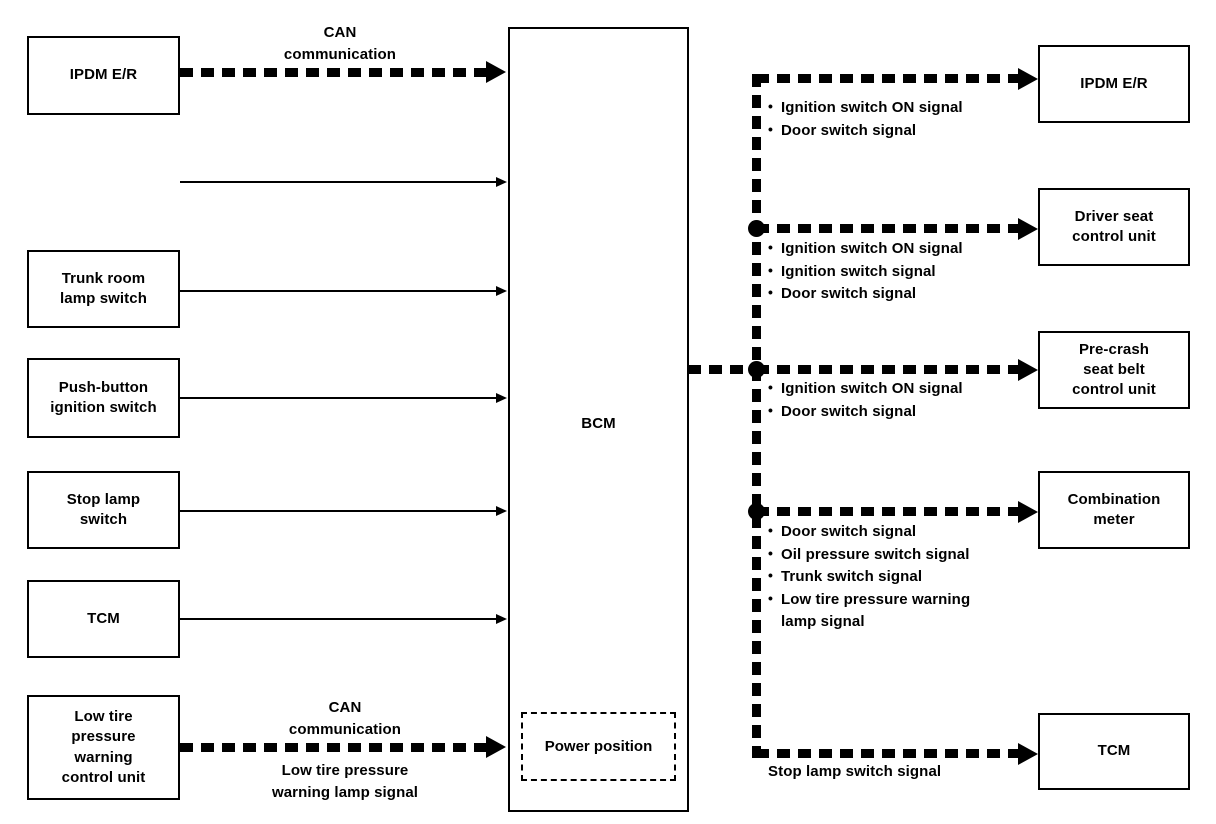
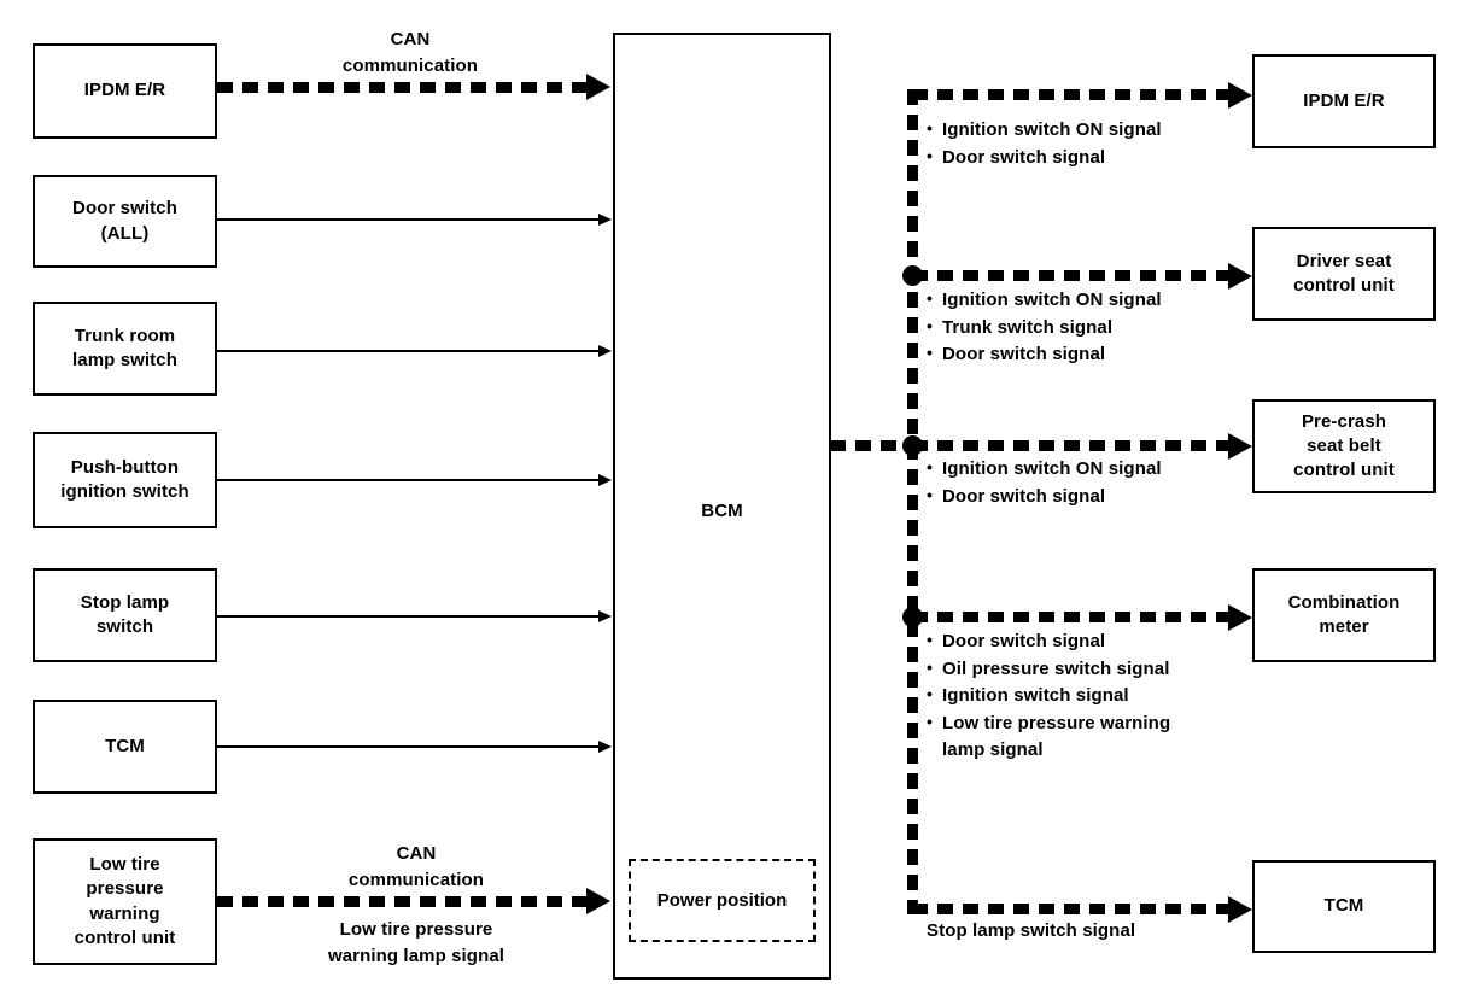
  IPDM E/R
+ Door switch
+ (ALL)
  Trunk room
  lamp switch
  Push-button
  ignition switch
  Stop lamp
  switch
  TCM
  Low tire
  pressure
  warning
  control unit
  BCM
  Power position
  CAN
  communication
  CAN
  communication
  Low tire pressure
  warning lamp signal
  IPDM E/R
  Driver seat
  control unit
  Pre-crash
  seat belt
  control unit
  Combination
  meter
  TCM
  Ignition switch ON signal
  Door switch signal
  Ignition switch ON signal
- Ignition switch signal
+ Trunk switch signal
  Door switch signal
  Ignition switch ON signal
  Door switch signal
  Door switch signal
  Oil pressure switch signal
- Trunk switch signal
+ Ignition switch signal
  Low tire pressure warning
  lamp signal
  Stop lamp switch signal
